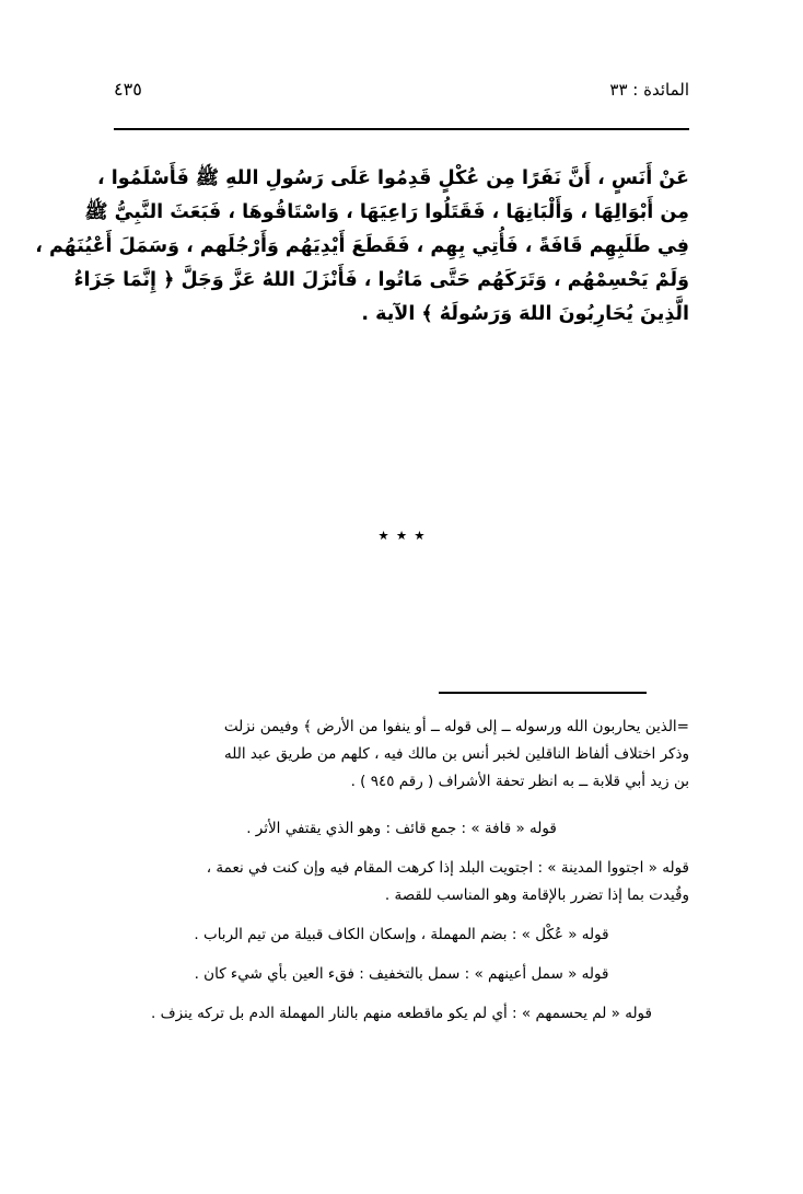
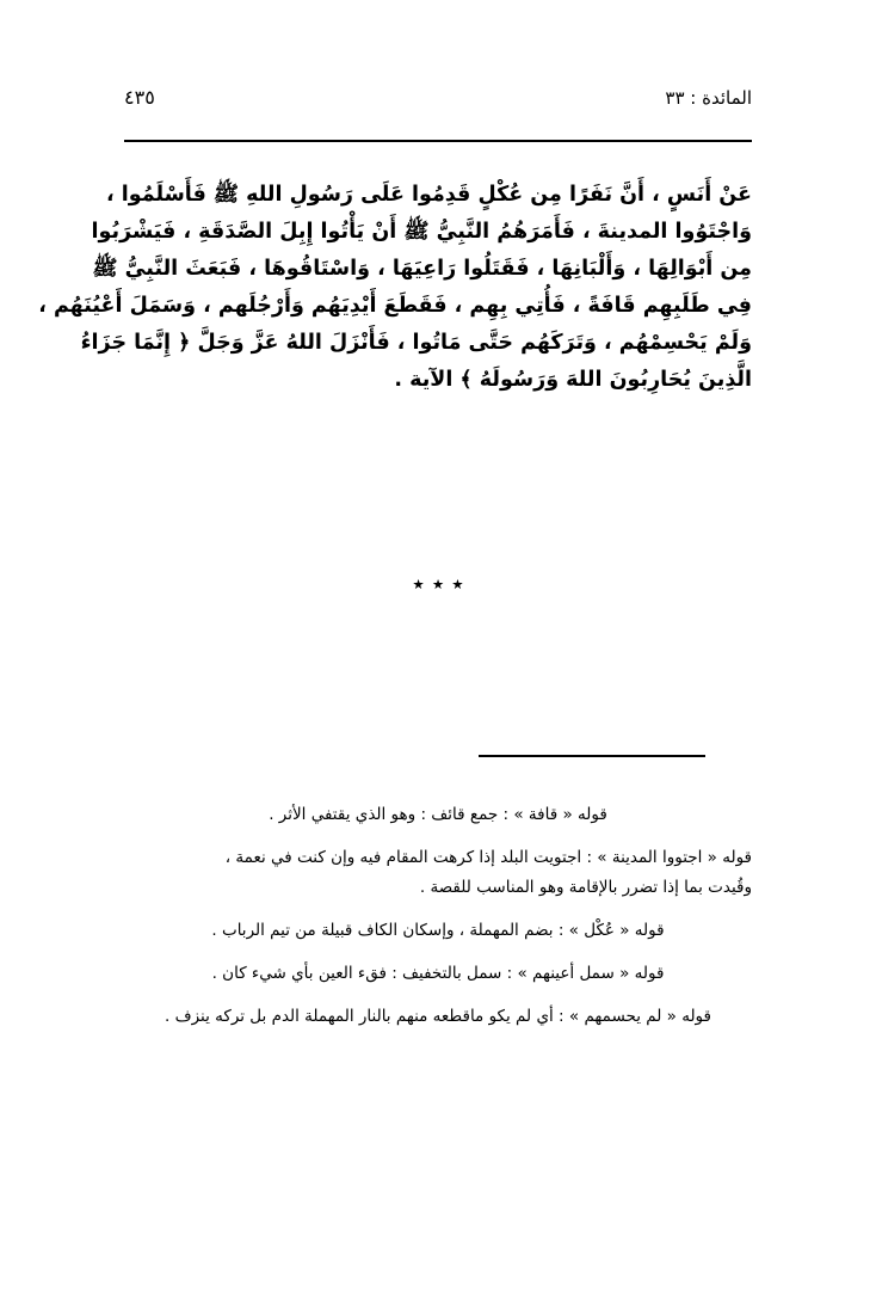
  ٤٣٥
  المائدة : ٣٣
  عَنْ أَنَسٍ ، أَنَّ نَفَرًا مِن عُكْلٍ قَدِمُوا عَلَى رَسُولِ اللهِ ﷺ فَأَسْلَمُوا ،
+ وَاجْتَوُوا المدينةَ ، فَأَمَرَهُمُ النَّبِيُّ ﷺ أَنْ يَأْتُوا إِبِلَ الصَّدَقَةِ ، فَيَشْرَبُوا
  مِن أَبْوَالِهَا ، وَأَلْبَانِهَا ، فَقَتَلُوا رَاعِيَهَا ، وَاسْتَاقُوهَا ، فَبَعَثَ النَّبِيُّ ﷺ
  فِي طَلَبِهِم قَافَةً ، فَأُتِي بِهِم ، فَقَطَعَ أَيْدِيَهُم وَأَرْجُلَهم ، وَسَمَلَ أَعْيُنَهُم ،
  وَلَمْ يَحْسِمْهُم ، وَتَرَكَهُم حَتَّى مَاتُوا ، فَأَنْزَلَ اللهُ عَزَّ وَجَلَّ ﴿ إِنَّمَا جَزَاءُ
  الَّذِينَ يُحَارِبُونَ اللهَ وَرَسُولَهُ ﴾ الآية .
  ٭ ٭ ٭
- =الذين يحاربون الله ورسوله ــ إلى قوله ــ أو ينفوا من الأرض ﴾ وفيمن نزلت
- وذكر اختلاف ألفاظ الناقلين لخبر أنس بن مالك فيه ، كلهم من طريق عبد الله
- بن زيد أبي قلابة ــ به انظر تحفة الأشراف ( رقم ٩٤٥ ) .
  قوله « قافة » : جمع قائف : وهو الذي يقتفي الأثر .
  قوله « اجتووا المدينة » : اجتويت البلد إذا كرهت المقام فيه وإن كنت في نعمة ،
  وقُيدت بما إذا تضرر بالإقامة وهو المناسب للقصة .
  قوله « عُكْل » : بضم المهملة ، وإسكان الكاف قبيلة من تيم الرباب .
  قوله « سمل أعينهم » : سمل بالتخفيف : فقء العين بأي شيء كان .
  قوله « لم يحسمهم » : أي لم يكو ماقطعه منهم بالنار المهملة الدم بل تركه ينزف .
